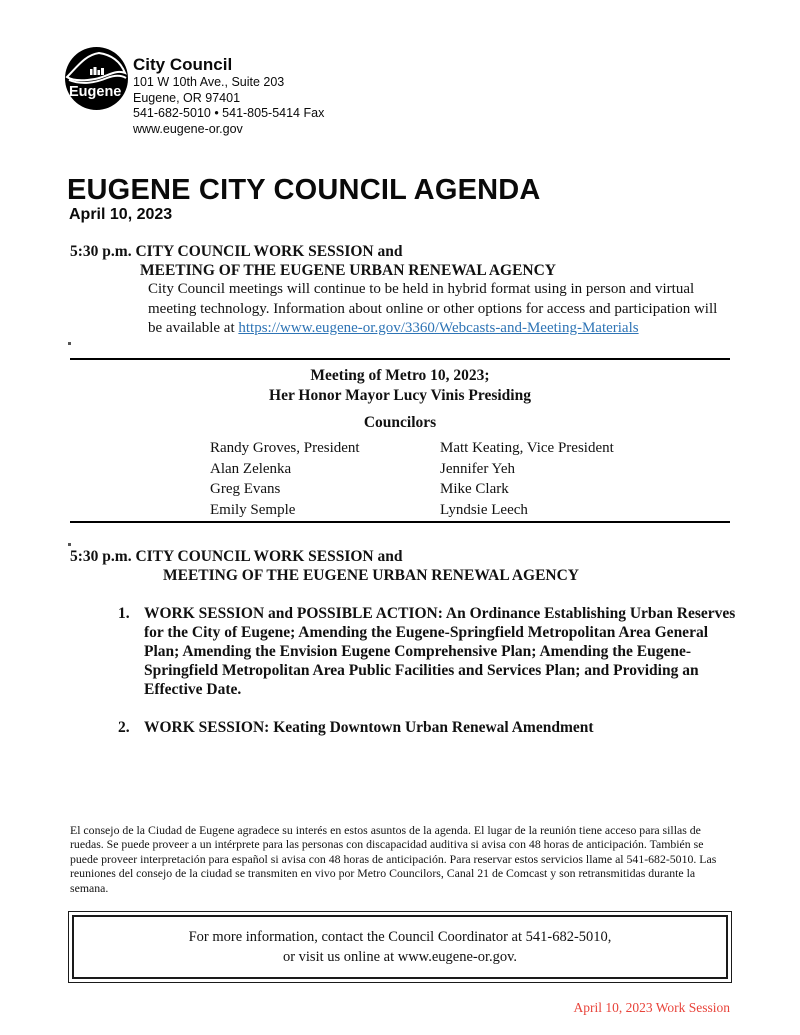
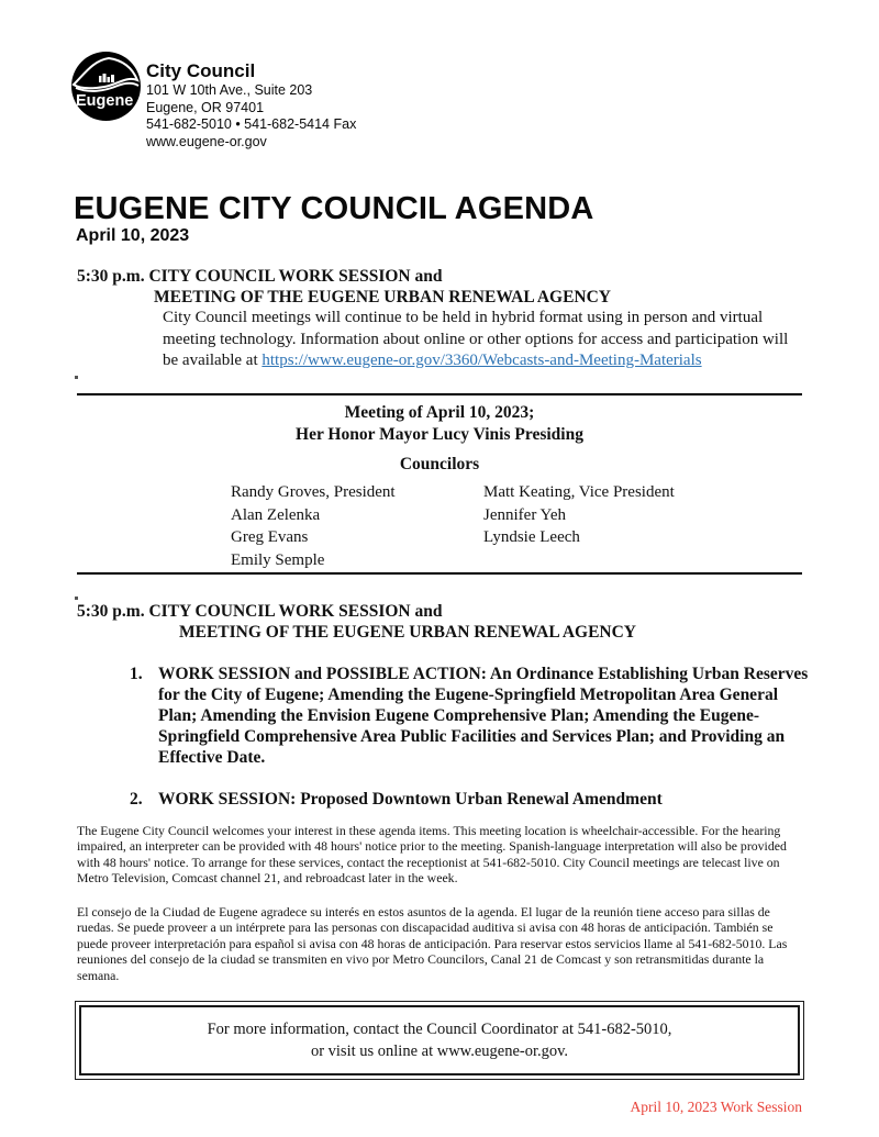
  Eugene
  City Council
  101 W 10th Ave., Suite 203
  Eugene, OR 97401
- 541-682-5010 • 541-805-5414 Fax
+ 541-682-5010 • 541-682-5414 Fax
  www.eugene-or.gov
  EUGENE CITY COUNCIL AGENDA
  April 10, 2023
  5:30 p.m. CITY COUNCIL WORK SESSION and
  MEETING OF THE EUGENE URBAN RENEWAL AGENCY
  City Council meetings will continue to be held in hybrid format using in person and virtual meeting technology. Information about online or other options for access and participation will be available at https://www.eugene-or.gov/3360/Webcasts-and-Meeting-Materials
- Meeting of Metro 10, 2023;
+ Meeting of April 10, 2023;
  Her Honor Mayor Lucy Vinis Presiding
  Councilors
  Randy Groves, President
  Alan Zelenka
  Greg Evans
  Emily Semple
  Matt Keating, Vice President
  Jennifer Yeh
- Mike Clark
  Lyndsie Leech
  5:30 p.m. CITY COUNCIL WORK SESSION and
  MEETING OF THE EUGENE URBAN RENEWAL AGENCY
  1.
- WORK SESSION and POSSIBLE ACTION: An Ordinance Establishing Urban Reserves for the City of Eugene; Amending the Eugene-Springfield Metropolitan Area General Plan; Amending the Envision Eugene Comprehensive Plan; Amending the Eugene-Springfield Metropolitan Area Public Facilities and Services Plan; and Providing an Effective Date.
+ WORK SESSION and POSSIBLE ACTION: An Ordinance Establishing Urban Reserves for the City of Eugene; Amending the Eugene-Springfield Metropolitan Area General Plan; Amending the Envision Eugene Comprehensive Plan; Amending the Eugene-Springfield Comprehensive Area Public Facilities and Services Plan; and Providing an Effective Date.
  2.
- WORK SESSION: Keating Downtown Urban Renewal Amendment
+ WORK SESSION: Proposed Downtown Urban Renewal Amendment
+ The Eugene City Council welcomes your interest in these agenda items. This meeting location is wheelchair-accessible. For the hearing impaired, an interpreter can be provided with 48 hours' notice prior to the meeting. Spanish-language interpretation will also be provided with 48 hours' notice. To arrange for these services, contact the receptionist at 541-682-5010. City Council meetings are telecast live on Metro Television, Comcast channel 21, and rebroadcast later in the week.
  El consejo de la Ciudad de Eugene agradece su interés en estos asuntos de la agenda. El lugar de la reunión tiene acceso para sillas de ruedas. Se puede proveer a un intérprete para las personas con discapacidad auditiva si avisa con 48 horas de anticipación. También se puede proveer interpretación para español si avisa con 48 horas de anticipación. Para reservar estos servicios llame al 541-682-5010. Las reuniones del consejo de la ciudad se transmiten en vivo por Metro Councilors, Canal 21 de Comcast y son retransmitidas durante la semana.
  For more information, contact the Council Coordinator at 541-682-5010,
  or visit us online at www.eugene-or.gov.
  April 10, 2023 Work Session
